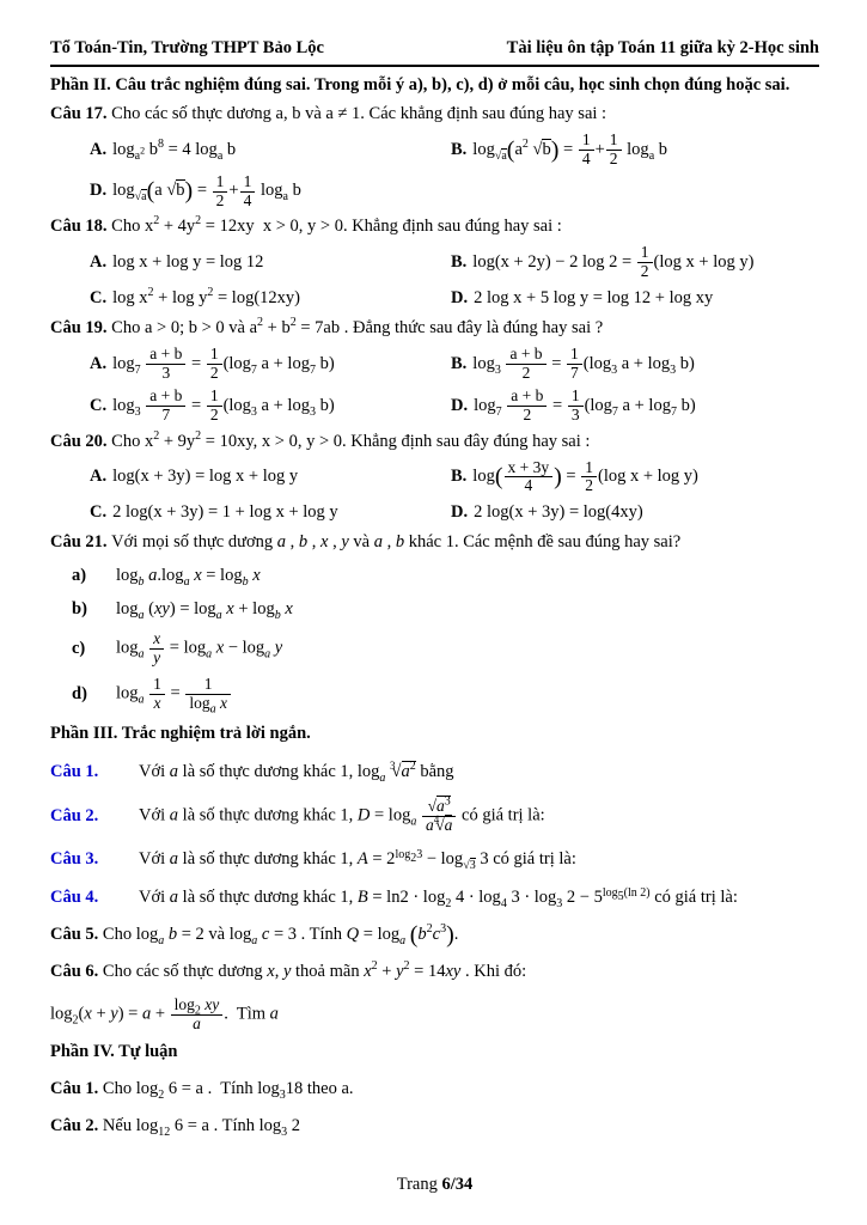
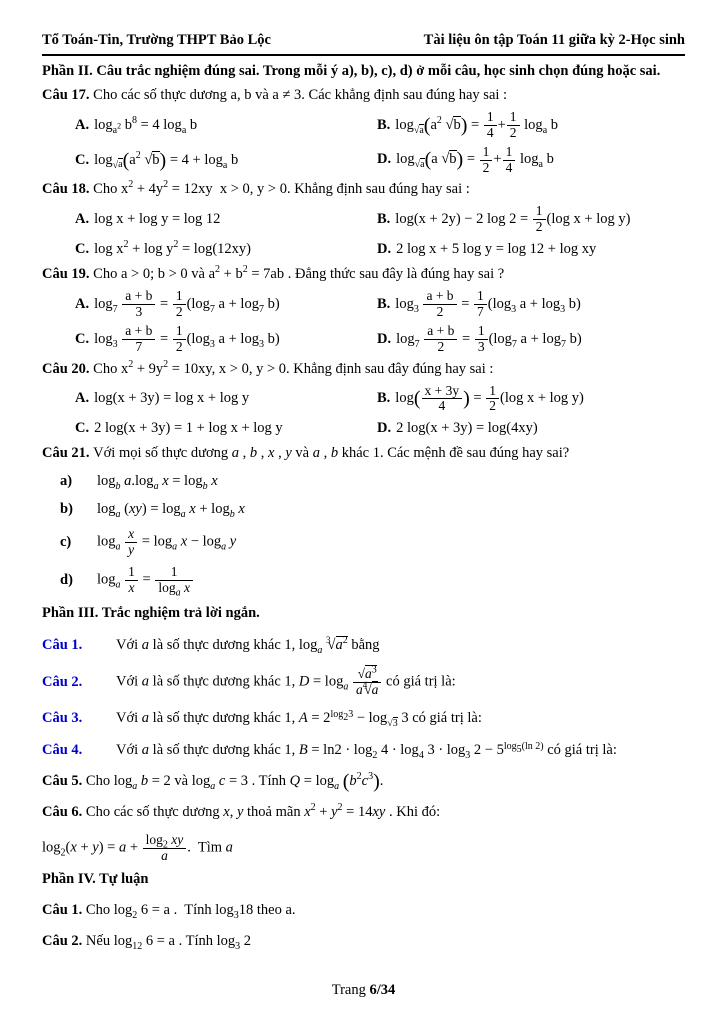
  Tổ Toán-Tin, Trường THPT Bảo Lộc
  Tài liệu ôn tập Toán 11 giữa kỳ 2-Học sinh
  Phần II. Câu trắc nghiệm đúng sai. Trong mỗi ý a), b), c), d) ở mỗi câu, học sinh chọn đúng hoặc sai.
- Câu 17. Cho các số thực dương a, b và a ≠ 1. Các khẳng định sau đúng hay sai :
+ Câu 17. Cho các số thực dương a, b và a ≠ 3. Các khẳng định sau đúng hay sai :
  A. loga2 b8 = 4 loga b
  B. log√a(a2 √b) =
  1
  4
  +
  1
  2
  loga b
+ C. log√a(a2 √b) = 4 + loga b
  D. log√a(a √b) =
  1
  2
  +
  1
  4
  loga b
  Câu 18. Cho x2 + 4y2 = 12xy x > 0, y > 0. Khẳng định sau đúng hay sai :
  A. log x + log y = log 12
  B. log(x + 2y) − 2 log 2 =
  1
  2
  (log x + log y)
  C. log x2 + log y2 = log(12xy)
  D. 2 log x + 5 log y = log 12 + log xy
  Câu 19. Cho a > 0; b > 0 và a2 + b2 = 7ab . Đẳng thức sau đây là đúng hay sai ?
  A. log7
  a + b
  3
  =
  1
  2
  (log7 a + log7 b)
  B. log3
  a + b
  2
  =
  1
  7
  (log3 a + log3 b)
  C. log3
  a + b
  7
  =
  1
  2
  (log3 a + log3 b)
  D. log7
  a + b
  2
  =
  1
  3
  (log7 a + log7 b)
  Câu 20. Cho x2 + 9y2 = 10xy, x > 0, y > 0. Khẳng định sau đây đúng hay sai :
  A. log(x + 3y) = log x + log y
  B. log(
  x + 3y
  4
  ) =
  1
  2
  (log x + log y)
  C. 2 log(x + 3y) = 1 + log x + log y
  D. 2 log(x + 3y) = log(4xy)
  Câu 21. Với mọi số thực dương a , b , x , y và a , b khác 1. Các mệnh đề sau đúng hay sai?
  a)
  logb a.loga x = logb x
  b)
  loga (xy) = loga x + logb x
  c)
  loga
  x
  y
  = loga x − loga y
  d)
  loga
  1
  x
  =
  1
  loga x
  Phần III. Trắc nghiệm trả lời ngắn.
  Câu 1.
  Với a là số thực dương khác 1, loga 3√a2 bằng
  Câu 2.
  Với a là số thực dương khác 1, D = loga
  √a3
  a4√a
  có giá trị là:
  Câu 3.
  Với a là số thực dương khác 1, A = 2log23 − log√3 3 có giá trị là:
  Câu 4.
  Với a là số thực dương khác 1, B = ln2 · log2 4 · log4 3 · log3 2 − 5log5(ln 2) có giá trị là:
  Câu 5. Cho loga b = 2 và loga c = 3 . Tính Q = loga (b2c3).
  Câu 6. Cho các số thực dương x, y thoả mãn x2 + y2 = 14xy . Khi đó:
  log2(x + y) = a +
  log2 xy
  a
  . Tìm a
  Phần IV. Tự luận
  Câu 1. Cho log2 6 = a . Tính log318 theo a.
  Câu 2. Nếu log12 6 = a . Tính log3 2
  Trang 6/34
